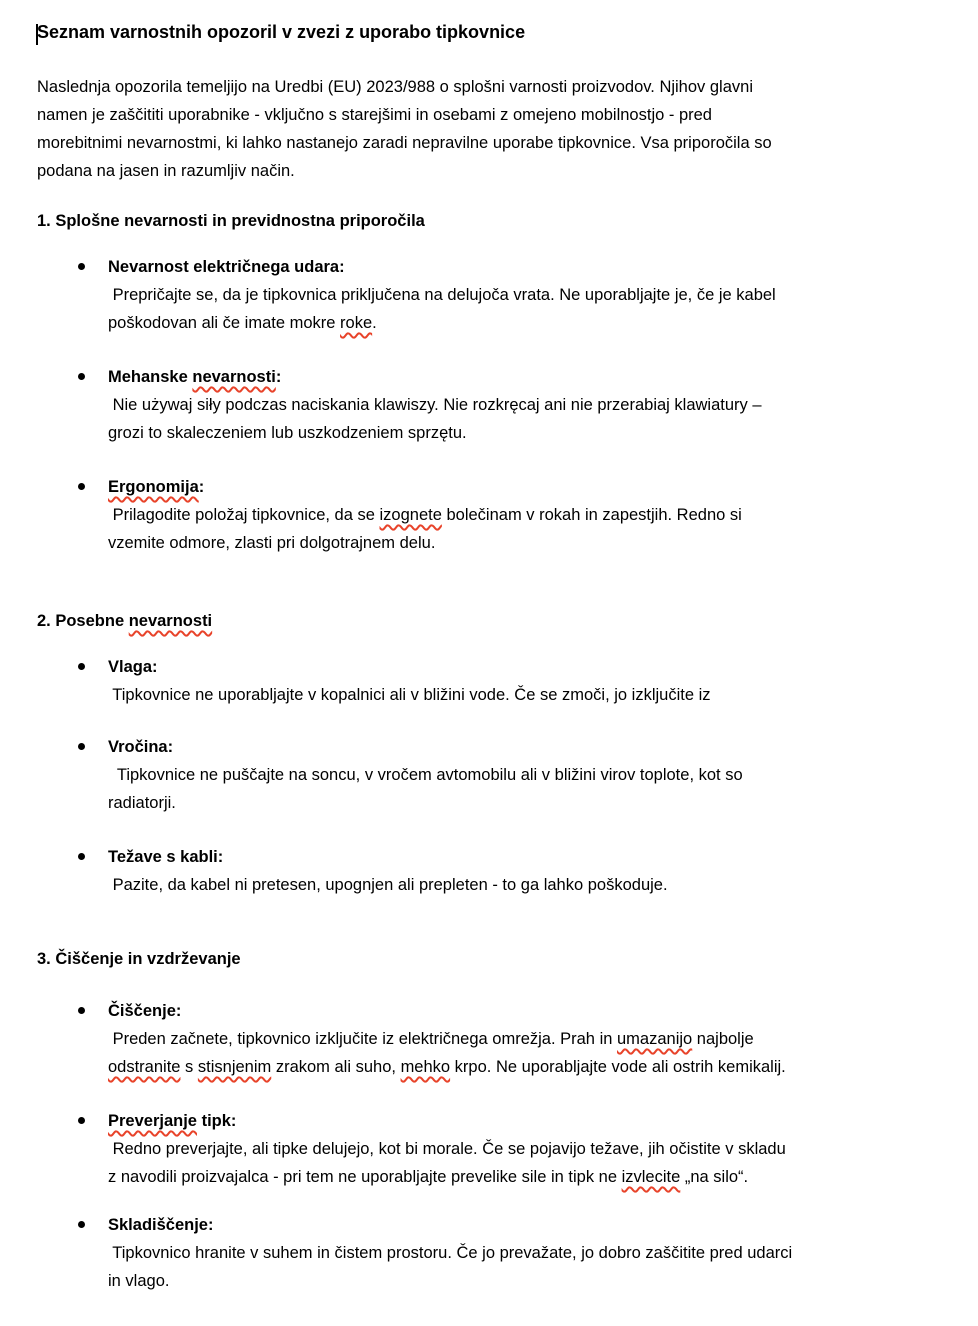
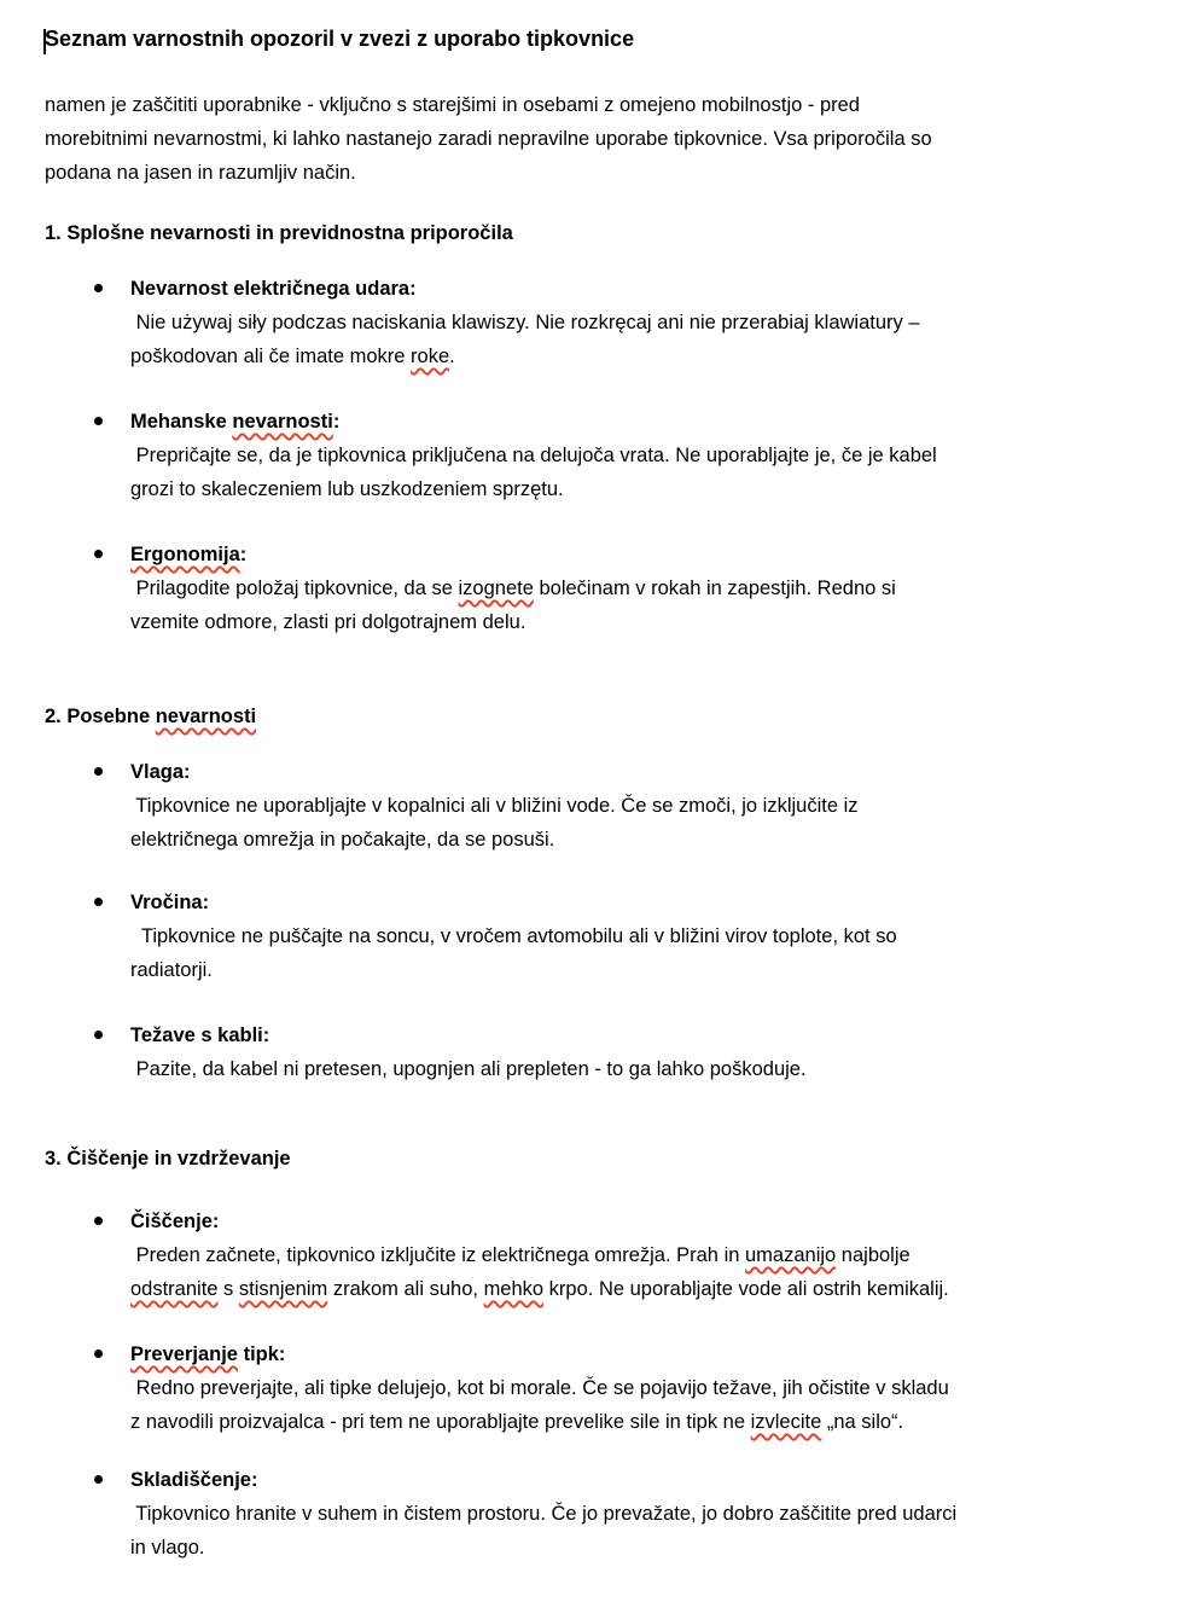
  Seznam varnostnih opozoril v zvezi z uporabo tipkovnice
- Naslednja opozorila temeljijo na Uredbi (EU) 2023/988 o splošni varnosti proizvodov. Njihov glavni
  namen je zaščititi uporabnike - vključno s starejšimi in osebami z omejeno mobilnostjo - pred
  morebitnimi nevarnostmi, ki lahko nastanejo zaradi nepravilne uporabe tipkovnice. Vsa priporočila so
  podana na jasen in razumljiv način.
  1. Splošne nevarnosti in previdnostna priporočila
  Nevarnost električnega udara:
- Prepričajte se, da je tipkovnica priključena na delujoča vrata. Ne uporabljajte je, če je kabel
+ Nie używaj siły podczas naciskania klawiszy. Nie rozkręcaj ani nie przerabiaj klawiatury –
  poškodovan ali če imate mokre roke.
  Mehanske nevarnosti:
- Nie używaj siły podczas naciskania klawiszy. Nie rozkręcaj ani nie przerabiaj klawiatury –
+ Prepričajte se, da je tipkovnica priključena na delujoča vrata. Ne uporabljajte je, če je kabel
  grozi to skaleczeniem lub uszkodzeniem sprzętu.
  Ergonomija:
  Prilagodite položaj tipkovnice, da se izognete bolečinam v rokah in zapestjih. Redno si
  vzemite odmore, zlasti pri dolgotrajnem delu.
  2. Posebne nevarnosti
  Vlaga:
  Tipkovnice ne uporabljajte v kopalnici ali v bližini vode. Če se zmoči, jo izključite iz
+ električnega omrežja in počakajte, da se posuši.
  Vročina:
  Tipkovnice ne puščajte na soncu, v vročem avtomobilu ali v bližini virov toplote, kot so
  radiatorji.
  Težave s kabli:
  Pazite, da kabel ni pretesen, upognjen ali prepleten - to ga lahko poškoduje.
  3. Čiščenje in vzdrževanje
  Čiščenje:
  Preden začnete, tipkovnico izključite iz električnega omrežja. Prah in umazanijo najbolje
  odstranite s stisnjenim zrakom ali suho, mehko krpo. Ne uporabljajte vode ali ostrih kemikalij.
  Preverjanje tipk:
  Redno preverjajte, ali tipke delujejo, kot bi morale. Če se pojavijo težave, jih očistite v skladu
  z navodili proizvajalca - pri tem ne uporabljajte prevelike sile in tipk ne izvlecite „na silo“.
  Skladiščenje:
  Tipkovnico hranite v suhem in čistem prostoru. Če jo prevažate, jo dobro zaščitite pred udarci
  in vlago.
